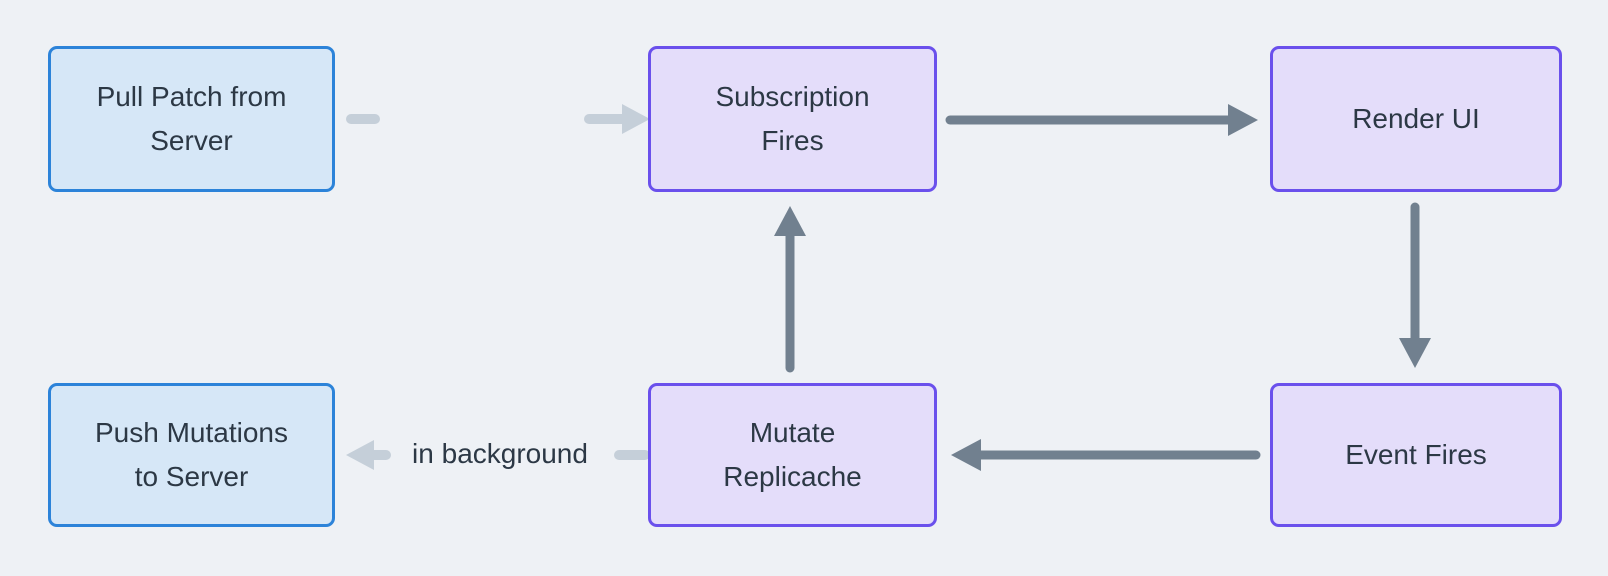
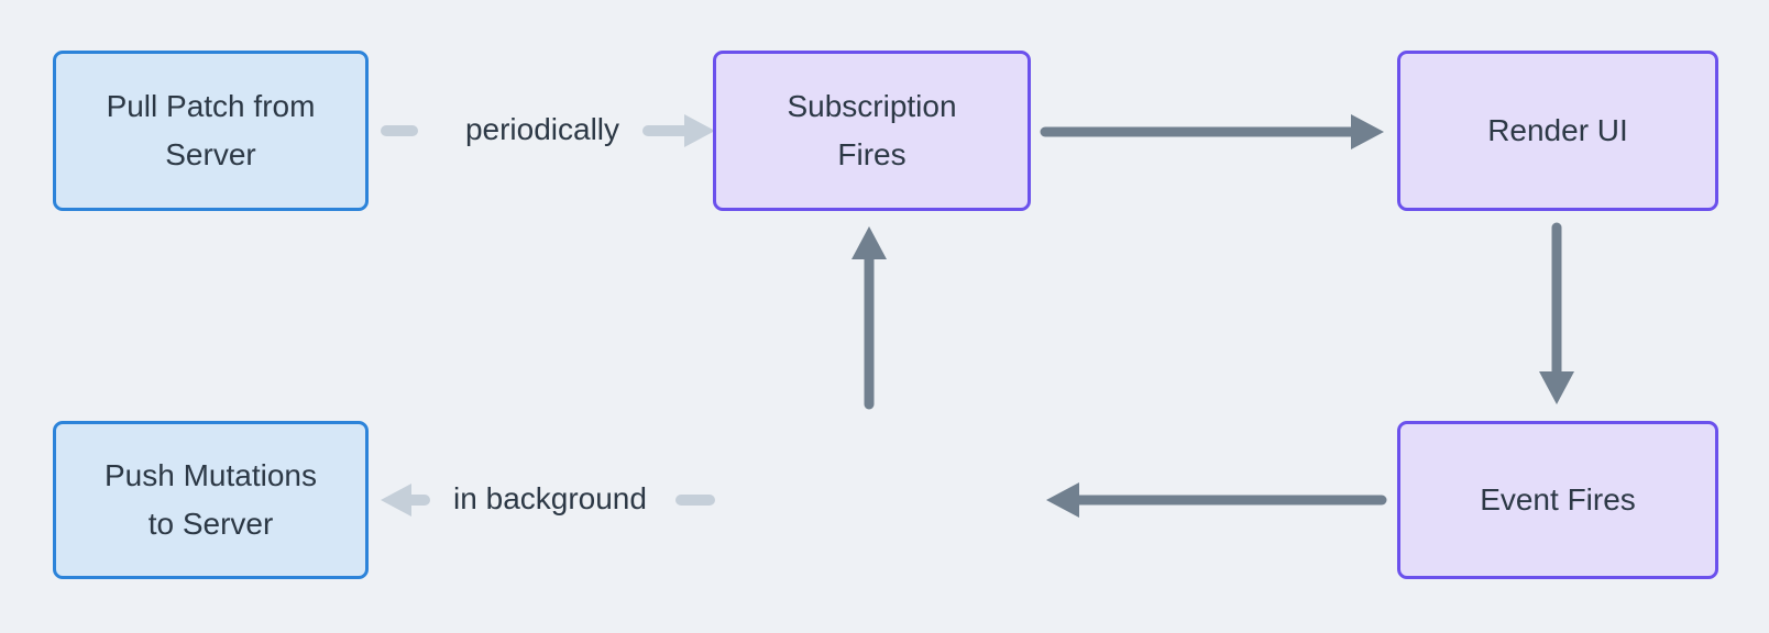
  Pull Patch from
  Server
  Subscription
  Fires
  Render UI
  Push Mutations
  to Server
- Mutate
- Replicache
  Event Fires
+ periodically
  in background
